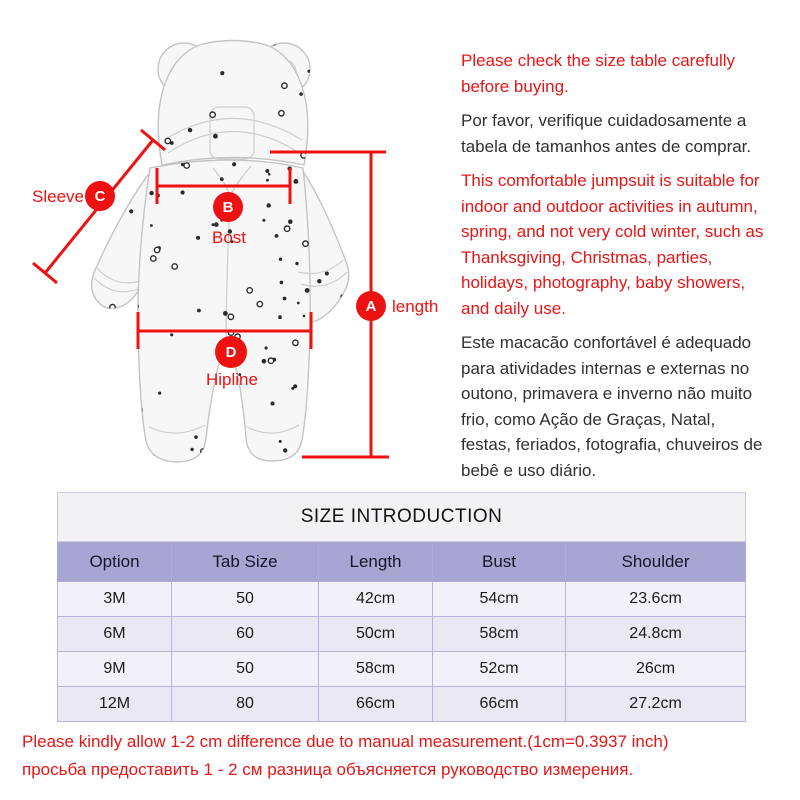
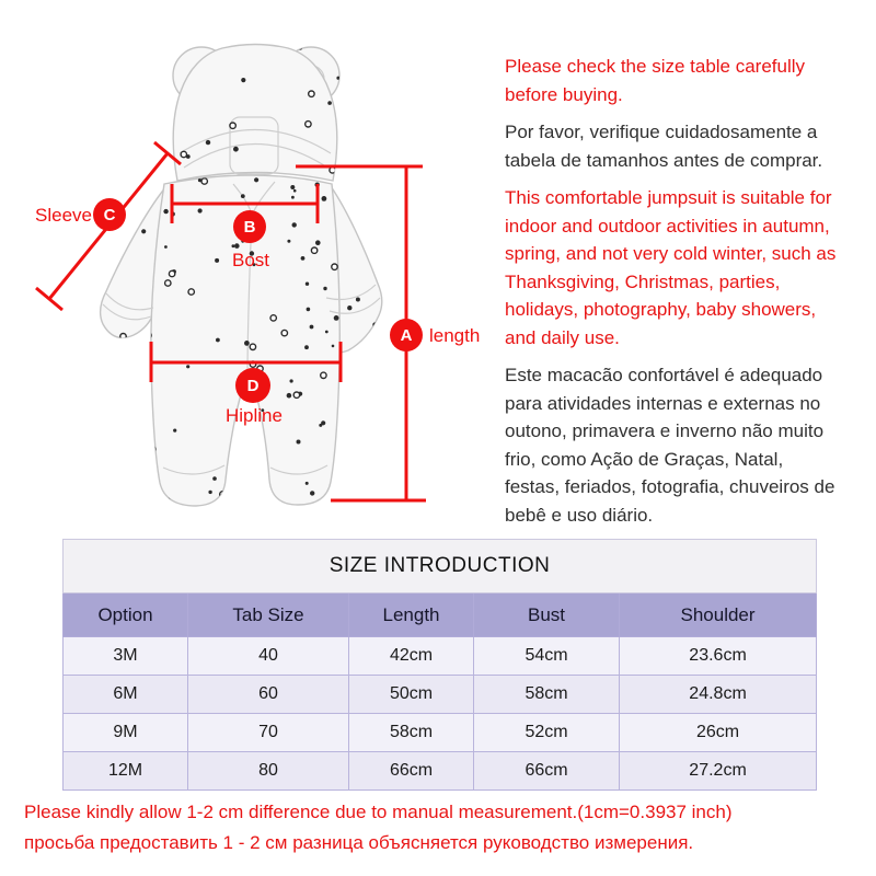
  Sleeve
  C
  B
  Bost
  A
  length
  D
  Hipline
  Please check the size table carefully
  before buying.
  Por favor, verifique cuidadosamente a
  tabela de tamanhos antes de comprar.
  This comfortable jumpsuit is suitable for
  indoor and outdoor activities in autumn,
  spring, and not very cold winter, such as
  Thanksgiving, Christmas, parties,
  holidays, photography, baby showers,
  and daily use.
  Este macacão confortável é adequado
  para atividades internas e externas no
  outono, primavera e inverno não muito
  frio, como Ação de Graças, Natal,
  festas, feriados, fotografia, chuveiros de
  bebê e uso diário.
  SIZE INTRODUCTION
  Option	Tab Size	Length	Bust	Shoulder
- 3M	50	42cm	54cm	23.6cm
+ 3M	40	42cm	54cm	23.6cm
  6M	60	50cm	58cm	24.8cm
- 9M	50	58cm	52cm	26cm
+ 9M	70	58cm	52cm	26cm
  12M	80	66cm	66cm	27.2cm
  Please kindly allow 1-2 cm difference due to manual measurement.(1cm=0.3937 inch)
  просьба предоставить 1 - 2 см разница объясняется руководство измерения.
